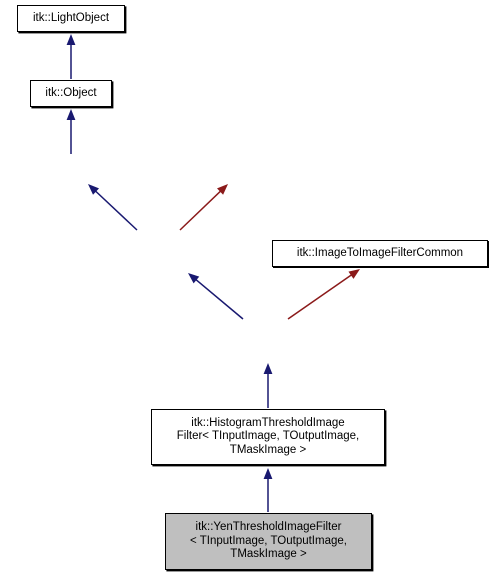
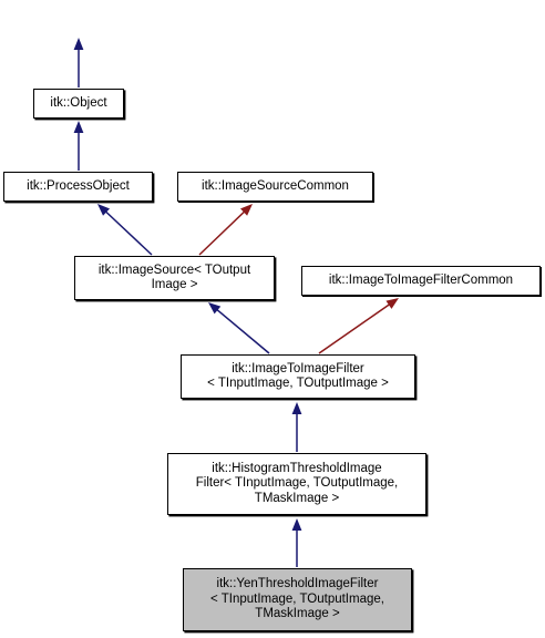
- itk::LightObject
  itk::Object
+ itk::ProcessObject
+ itk::ImageSourceCommon
+ itk::ImageSource< TOutput
+ Image >
  itk::ImageToImageFilterCommon
+ itk::ImageToImageFilter
+ < TInputImage, TOutputImage >
  itk::HistogramThresholdImage
  Filter< TInputImage, TOutputImage,
  TMaskImage >
  itk::YenThresholdImageFilter
  < TInputImage, TOutputImage,
  TMaskImage >
